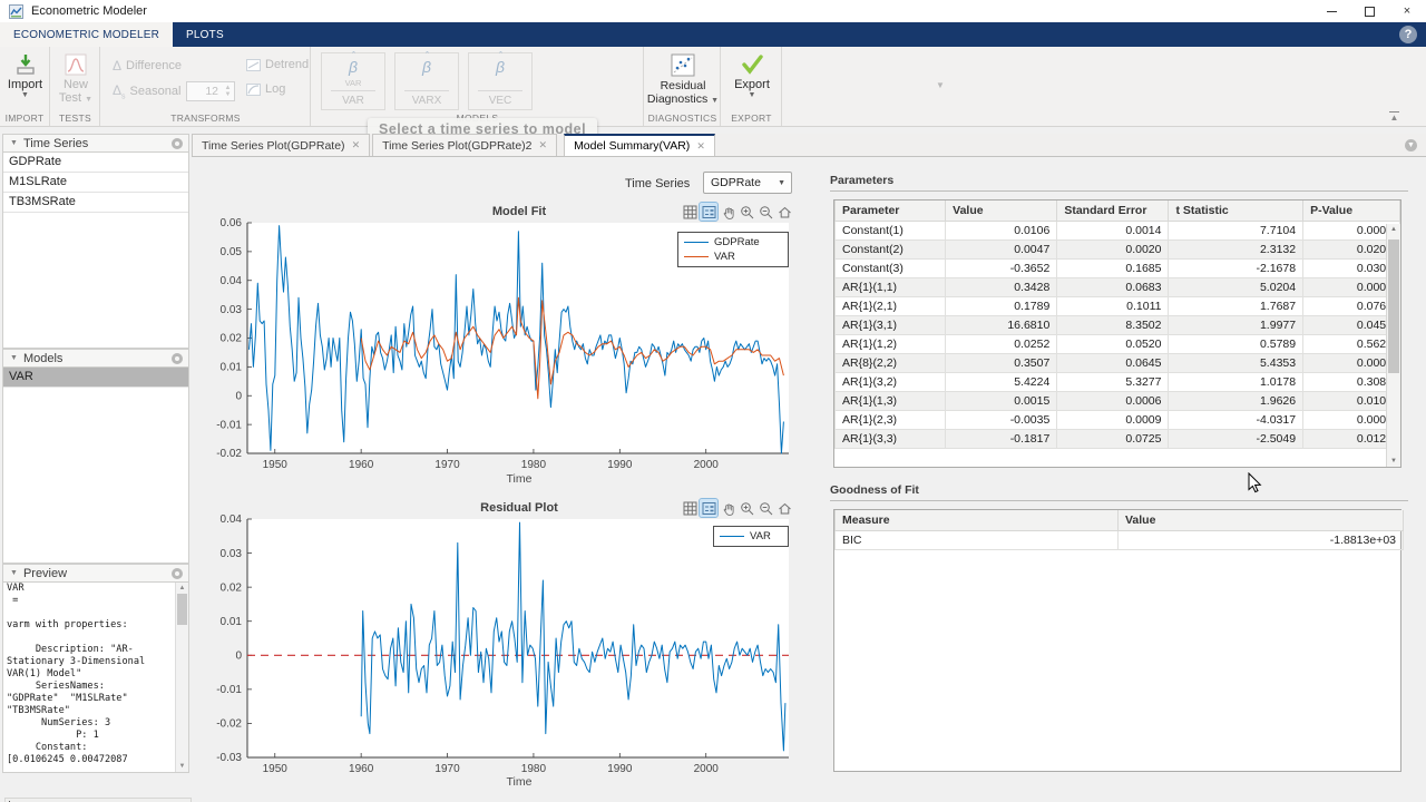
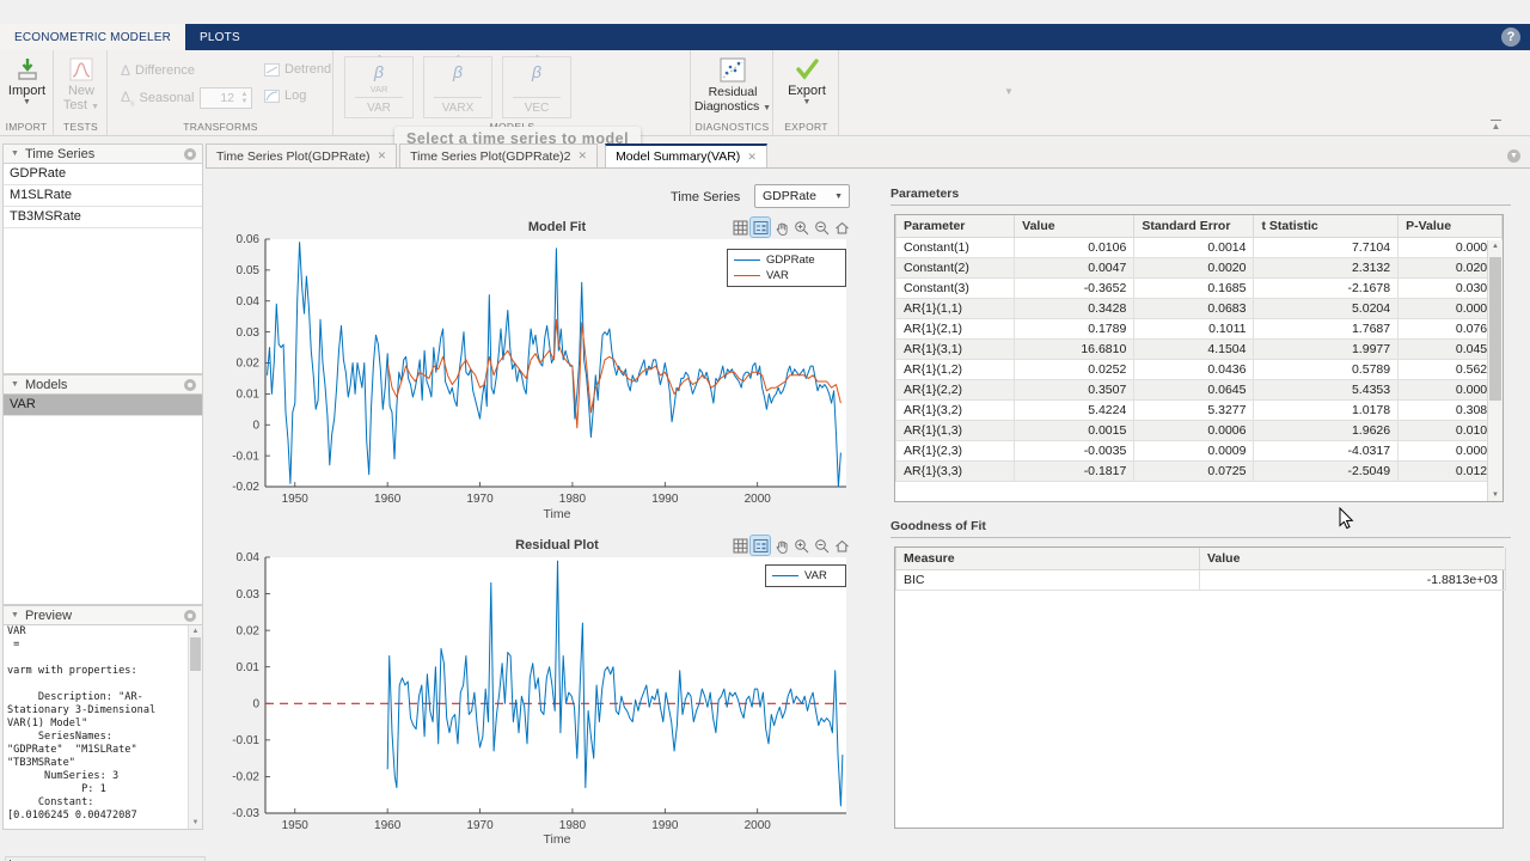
- Econometric Modeler
- ×
  ECONOMETRIC MODELER
  PLOTS
  ?
  Import
  IMPORT
  New Test
  TESTS
  Δ
  Difference
  Seasonal
  12
  Detrend
  Log
  TRANSFORMS
  β
  ˆ
  VAR
  VAR
  β
  ˆ
  VARX
  β
  ˆ
  VEC
  ▼
  Residual Diagnostics
  DIAGNOSTICS
  Export
  EXPORT
  Select a time series to model
  ▲
  Time Series
  GDPRate
  M1SLRate
  TB3MSRate
  Models
  VAR
  Preview
  VAR
  =
  varm with properties:
  Description: "AR-
  Stationary 3-Dimensional
  VAR(1) Model"
  SeriesNames:
  "GDPRate" "M1SLRate"
  "TB3MSRate"
  NumSeries: 3
  P: 1
  Constant:
  [0.0106245 0.00472087
  Time Series Plot(GDPRate)
  ✕
  Time Series Plot(GDPRate)2
  ✕
  Model Summary(VAR)
  ✕
  Time Series
  GDPRate
  Model Fit
  -0.02
  -0.01
  0
  0.01
  0.02
  0.03
  0.04
  0.05
  0.06
  1950
  1960
  1970
  1980
  1990
  2000
  Time
  GDPRate
  VAR
  Residual Plot
  -0.03
  -0.02
  -0.01
  0
  0.01
  0.02
  0.03
  0.04
  1950
  1960
  1970
  1980
  1990
  2000
  Time
  VAR
  Parameters
  Parameter	Value	Standard Error	t Statistic	P-Value
  Constant(1)	0.0106	0.0014	7.7104	0.000
  Constant(2)	0.0047	0.0020	2.3132	0.020
  Constant(3)	-0.3652	0.1685	-2.1678	0.030
  AR{1}(1,1)	0.3428	0.0683	5.0204	0.000
  AR{1}(2,1)	0.1789	0.1011	1.7687	0.076
- AR{1}(3,1)	16.6810	8.3502	1.9977	0.045
+ AR{1}(3,1)	16.6810	4.1504	1.9977	0.045
- AR{1}(1,2)	0.0252	0.0520	0.5789	0.562
+ AR{1}(1,2)	0.0252	0.0436	0.5789	0.562
- AR{8}(2,2)	0.3507	0.0645	5.4353	0.000
+ AR{1}(2,2)	0.3507	0.0645	5.4353	0.000
  AR{1}(3,2)	5.4224	5.3277	1.0178	0.308
  AR{1}(1,3)	0.0015	0.0006	1.9626	0.010
  AR{1}(2,3)	-0.0035	0.0009	-4.0317	0.000
  AR{1}(3,3)	-0.1817	0.0725	-2.5049	0.012
  Goodness of Fit
  Measure	Value
  BIC	-1.8813e+03
